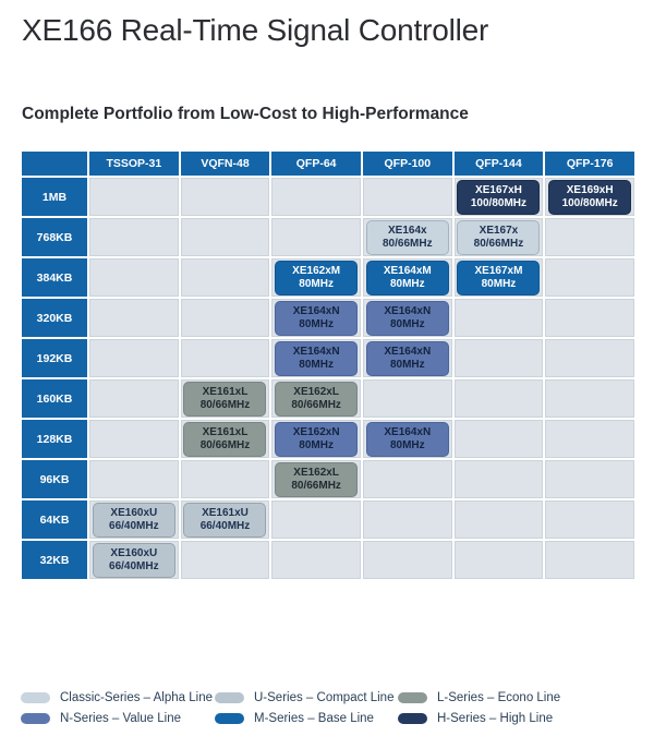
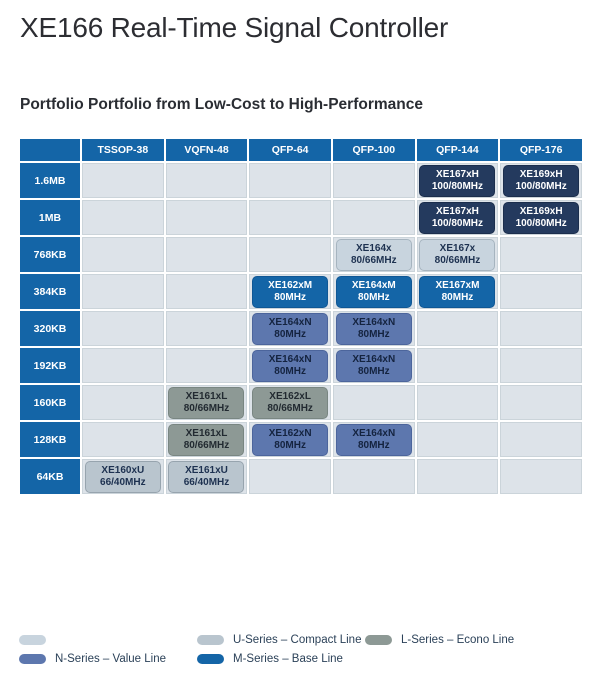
  XE166 Real-Time Signal Controller
- Complete Portfolio from Low-Cost to High-Performance
+ Portfolio Portfolio from Low-Cost to High-Performance
- 	TSSOP-31	VQFN-48	QFP-64	QFP-100	QFP-144	QFP-176
+ 	TSSOP-38	VQFN-48	QFP-64	QFP-100	QFP-144	QFP-176
+ 1.6MB					XE167xH100/80MHz	XE169xH100/80MHz
  1MB					XE167xH100/80MHz	XE169xH100/80MHz
  768KB				XE164x80/66MHz	XE167x80/66MHz
  384KB			XE162xM80MHz	XE164xM80MHz	XE167xM80MHz
  320KB			XE164xN80MHz	XE164xN80MHz
  192KB			XE164xN80MHz	XE164xN80MHz
  160KB		XE161xL80/66MHz	XE162xL80/66MHz
  128KB		XE161xL80/66MHz	XE162xN80MHz	XE164xN80MHz
- 96KB			XE162xL80/66MHz
  64KB	XE160xU66/40MHz	XE161xU66/40MHz
- 32KB	XE160xU66/40MHz
- Classic-Series – Alpha Line
  U-Series – Compact Line
  L-Series – Econo Line
  N-Series – Value Line
  M-Series – Base Line
- H-Series – High Line
